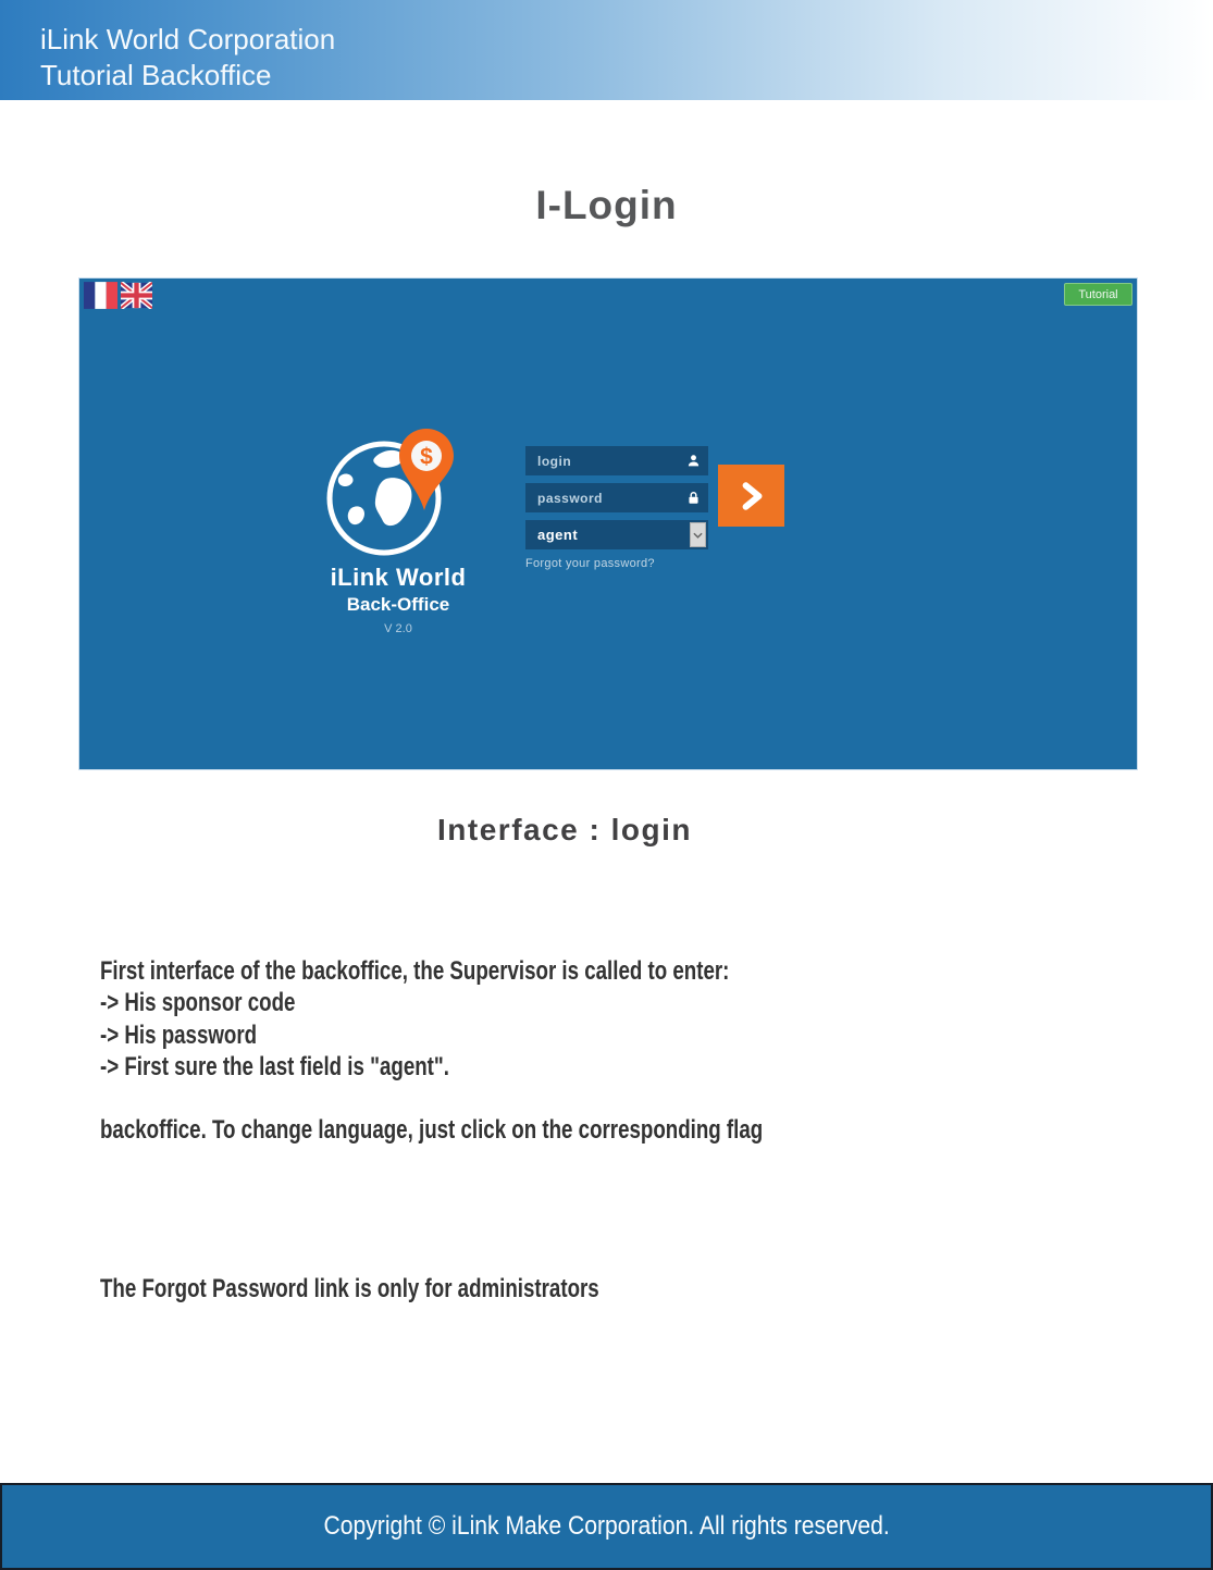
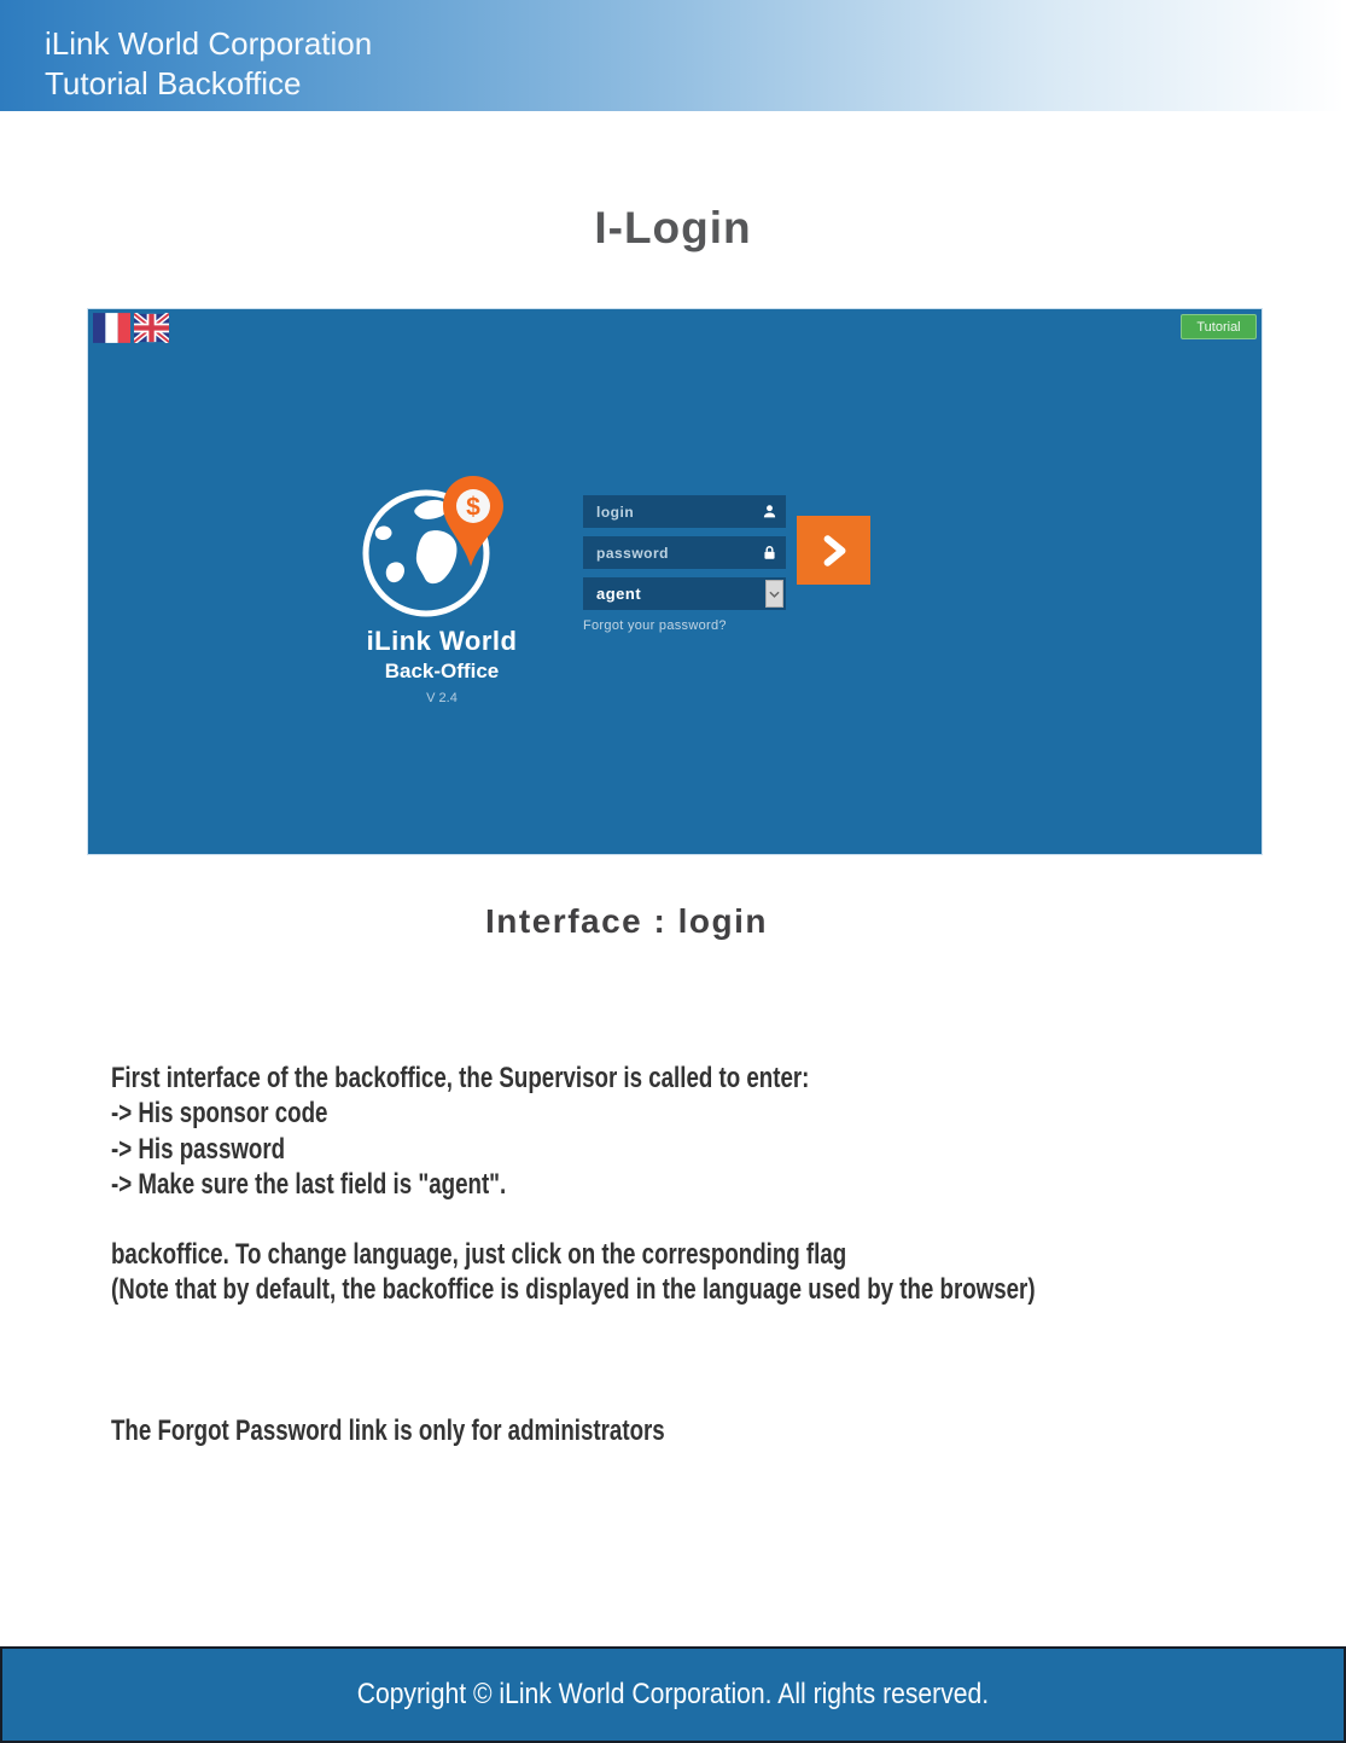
  iLink World Corporation
  Tutorial Backoffice
  I-Login
  Tutorial
  $
  iLink World
  Back-Office
- V 2.0
+ V 2.4
  login
  password
  agent
  Forgot your password?
  Interface : login
  First interface of the backoffice, the Supervisor is called to enter:
  -> His sponsor code
  -> His password
- -> First sure the last field is "agent".
+ -> Make sure the last field is "agent".
  backoffice. To change language, just click on the corresponding flag
+ (Note that by default, the backoffice is displayed in the language used by the browser)
  The Forgot Password link is only for administrators
- Copyright © iLink Make Corporation. All rights reserved.
+ Copyright © iLink World Corporation. All rights reserved.
